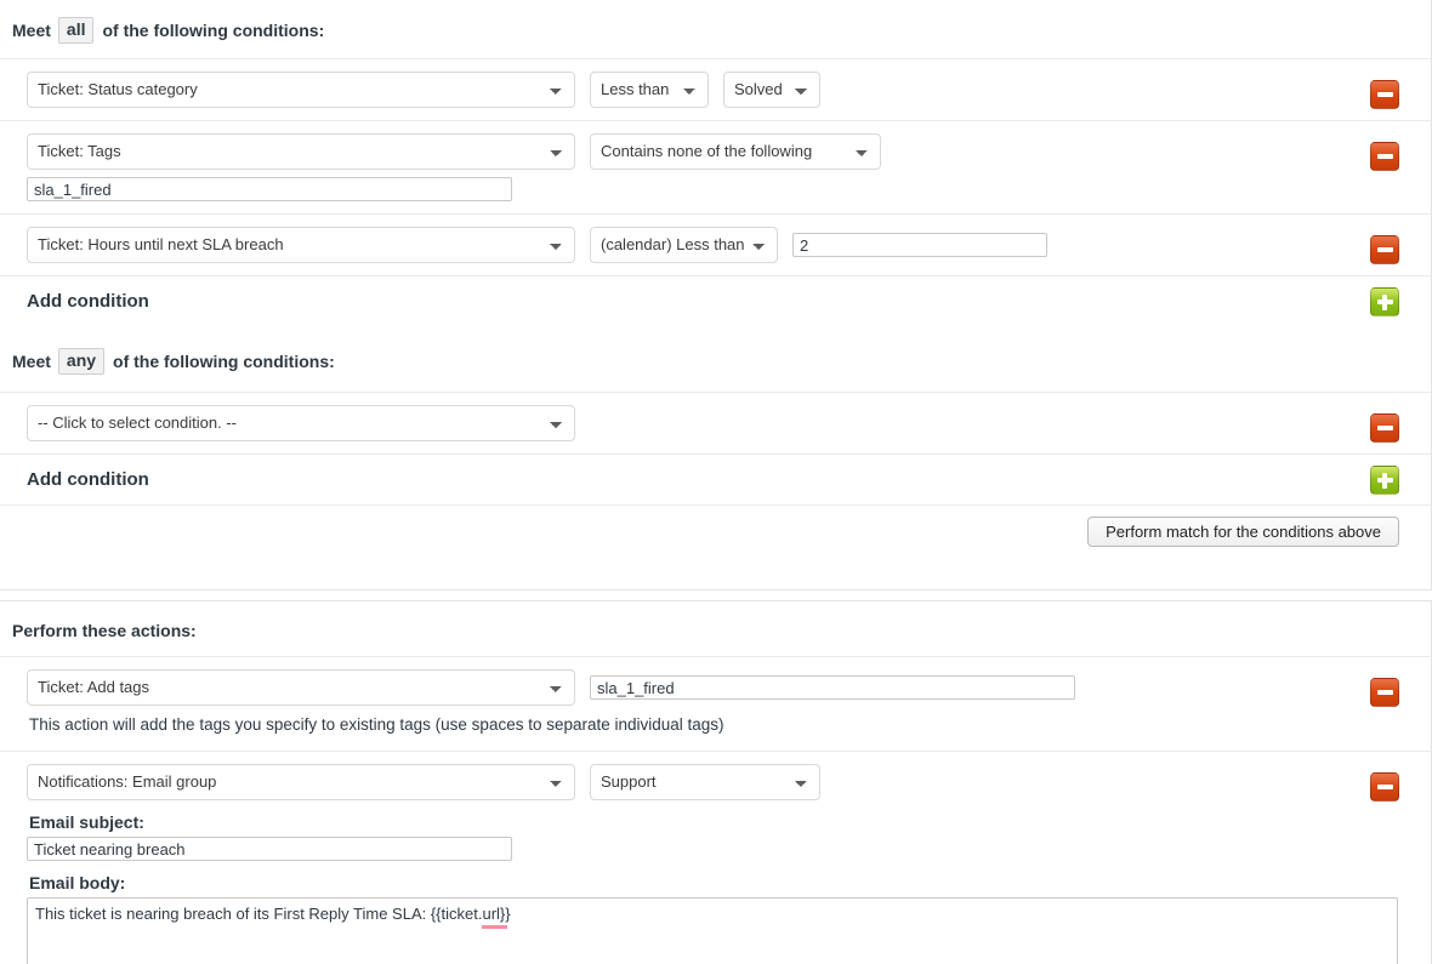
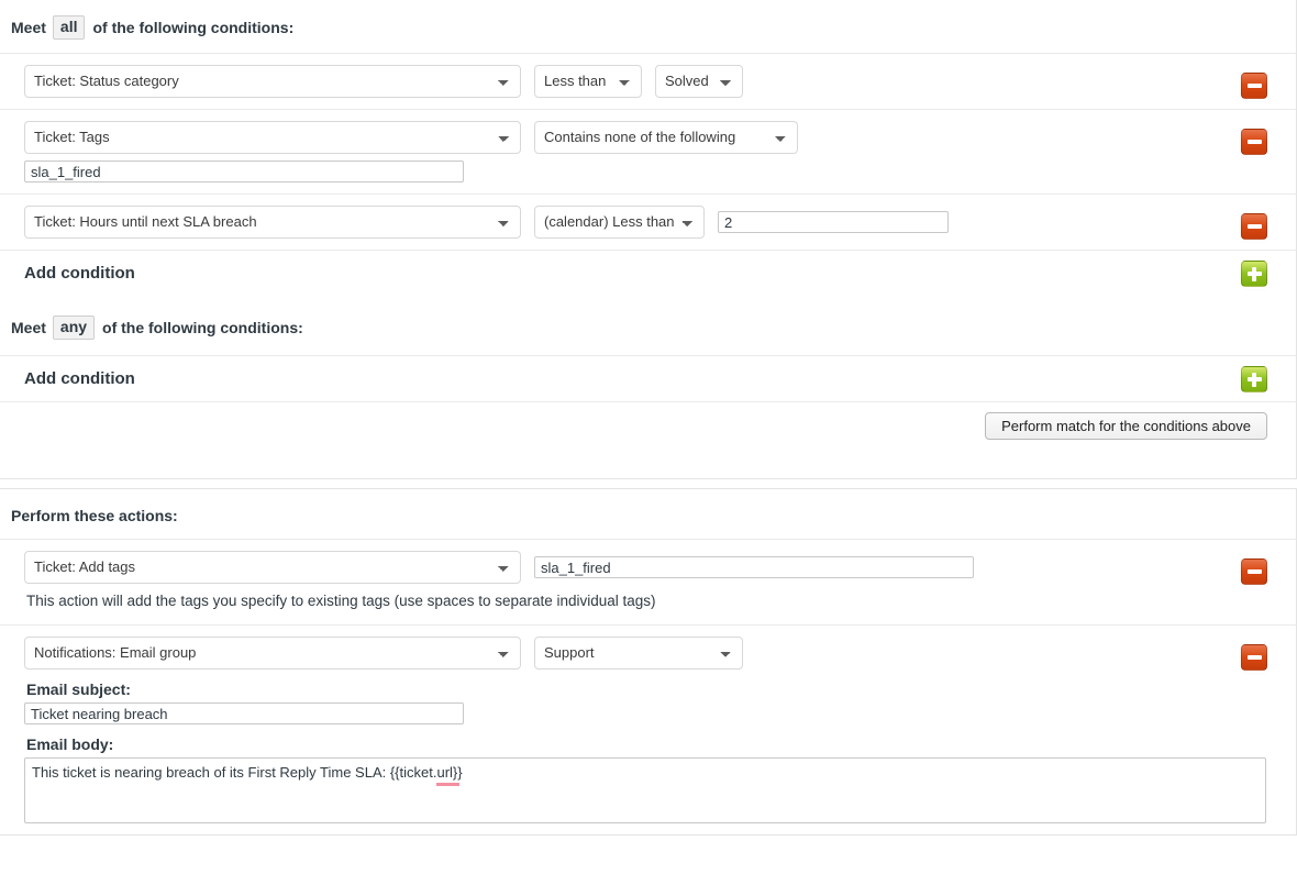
  Meet
  all
  of the following conditions:
  Ticket: Status category
  Less than
  Solved
  Ticket: Tags
  Contains none of the following
  sla_1_fired
  Ticket: Hours until next SLA breach
  (calendar) Less than
  2
  Add condition
  Meet
  any
  of the following conditions:
- -- Click to select condition. --
  Add condition
  Perform match for the conditions above
  Perform these actions:
  Ticket: Add tags
  sla_1_fired
  This action will add the tags you specify to existing tags (use spaces to separate individual tags)
  Notifications: Email group
  Support
  Email subject:
  Ticket nearing breach
  Email body:
  This ticket is nearing breach of its First Reply Time SLA: {{ticket.url}}
